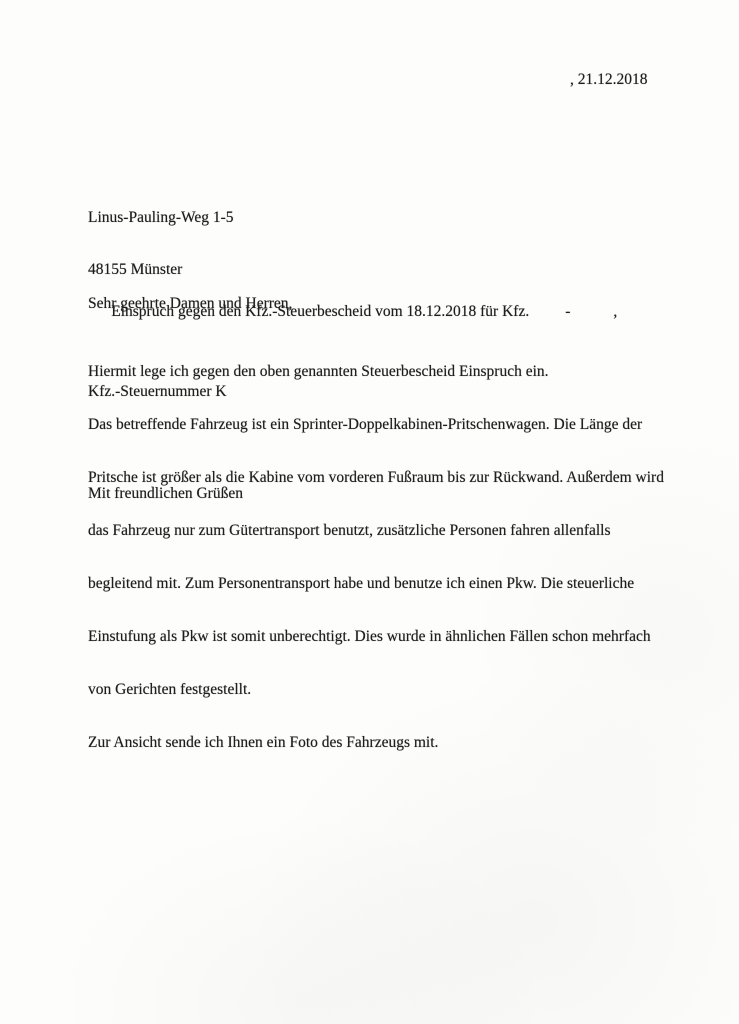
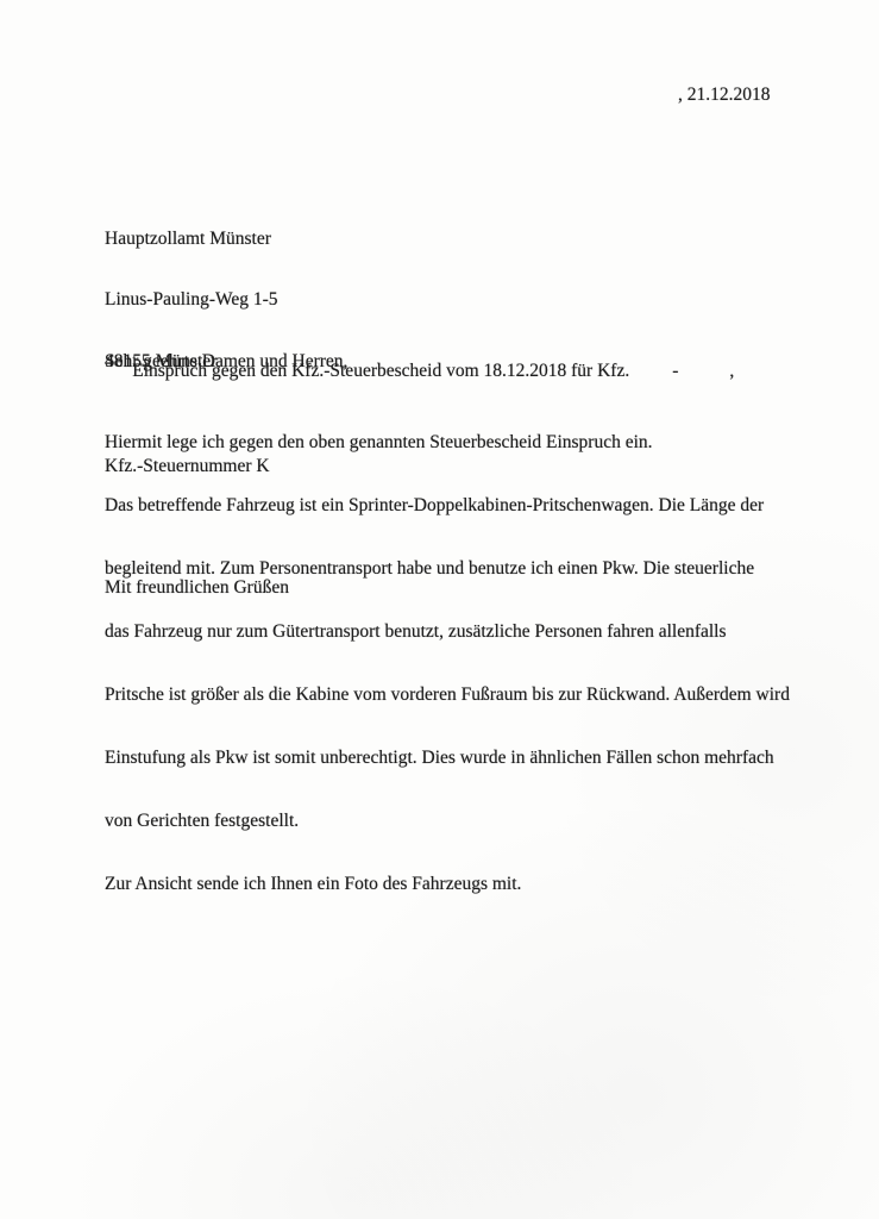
  , 21.12.2018
+ Hauptzollamt Münster
  Linus-Pauling-Weg 1-5
  48155 Münster
  Einspruch gegen den Kfz.-Steuerbescheid vom 18.12.2018 für Kfz. - ,
  Kfz.-Steuernummer K
  Sehr geehrte Damen und Herren,
  Hiermit lege ich gegen den oben genannten Steuerbescheid Einspruch ein.
  Das betreffende Fahrzeug ist ein Sprinter-Doppelkabinen-Pritschenwagen. Die Länge der
- Pritsche ist größer als die Kabine vom vorderen Fußraum bis zur Rückwand. Außerdem wird
+ begleitend mit. Zum Personentransport habe und benutze ich einen Pkw. Die steuerliche
  das Fahrzeug nur zum Gütertransport benutzt, zusätzliche Personen fahren allenfalls
- begleitend mit. Zum Personentransport habe und benutze ich einen Pkw. Die steuerliche
+ Pritsche ist größer als die Kabine vom vorderen Fußraum bis zur Rückwand. Außerdem wird
  Einstufung als Pkw ist somit unberechtigt. Dies wurde in ähnlichen Fällen schon mehrfach
  von Gerichten festgestellt.
  Zur Ansicht sende ich Ihnen ein Foto des Fahrzeugs mit.
  Mit freundlichen Grüßen
